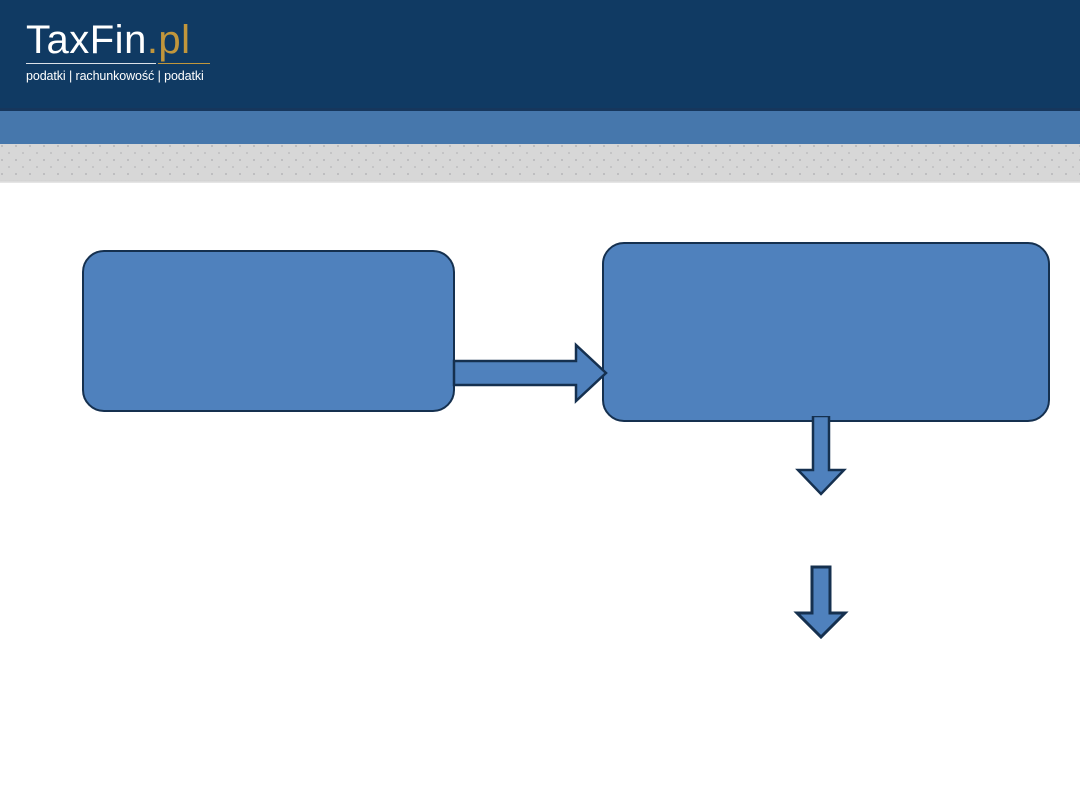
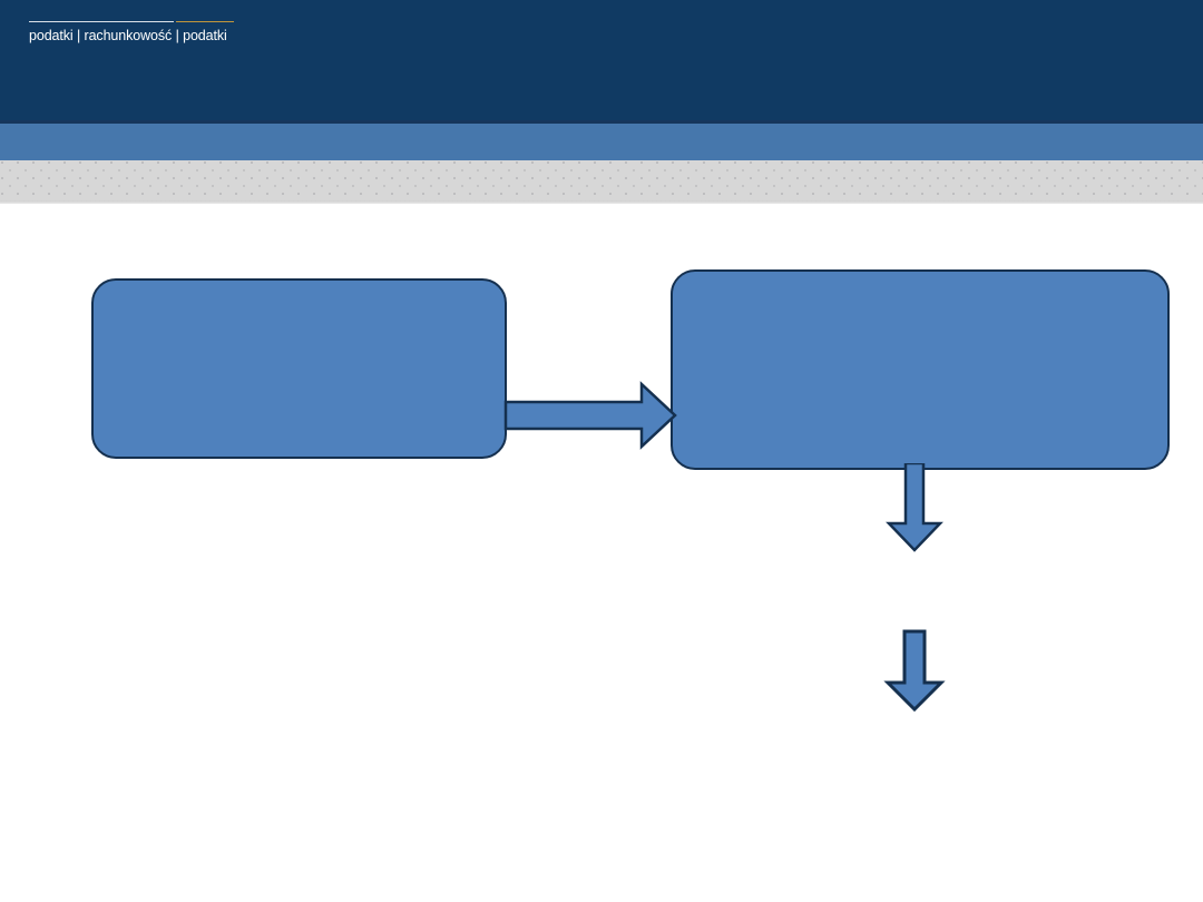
- TaxFin.pl
  podatki | rachunkowość | podatki
